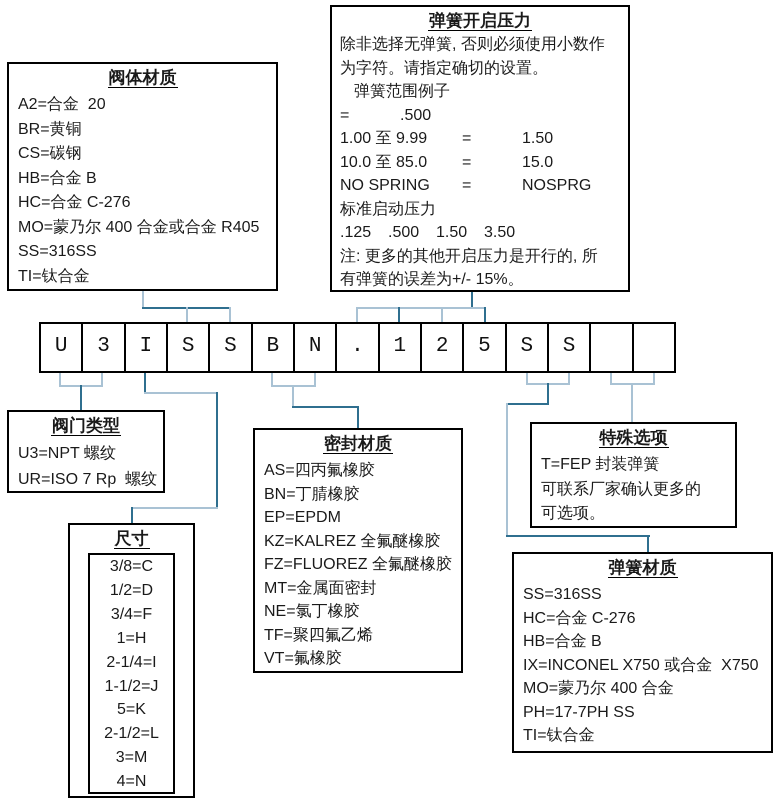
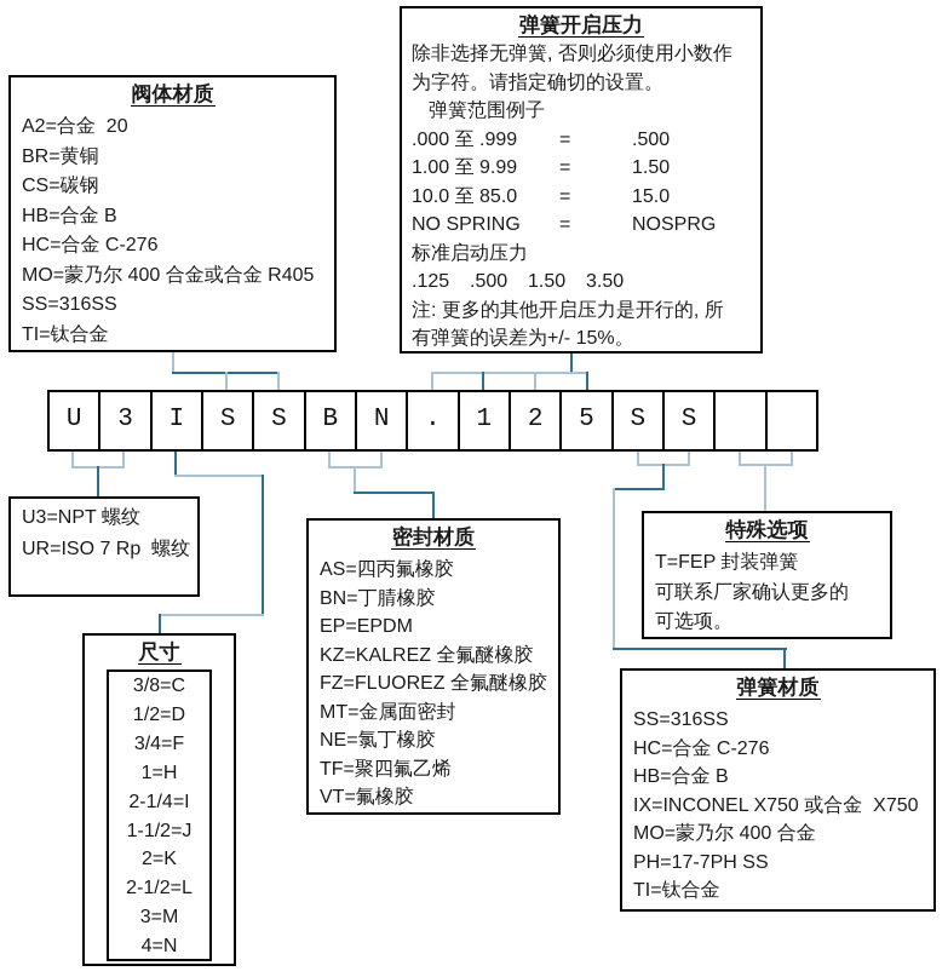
  阀体材质
  A2=合金 20
  BR=黄铜
  CS=碳钢
  HB=合金 B
  HC=合金 C-276
  MO=蒙乃尔 400 合金或合金 R405
  SS=316SS
  TI=钛合金
  弹簧开启压力
  除非选择无弹簧, 否则必须使用小数作
  为字符。请指定确切的设置。
  弹簧范围例子
+ .000 至 .999
  =
  .500
  1.00 至 9.99
  =
  1.50
  10.0 至 85.0
  =
  15.0
  NO SPRING
  =
  NOSPRG
  标准启动压力
  .125
  .500
  1.50
  3.50
  注: 更多的其他开启压力是开行的, 所
  有弹簧的误差为+/- 15%。
  U
  3
  I
  S
  S
  B
  N
  .
  1
  2
  5
  S
  S
- 阀门类型
  U3=NPT 螺纹
  UR=ISO 7 Rp 螺纹
  尺寸
  3/8=C
  1/2=D
  3/4=F
  1=H
  2-1/4=I
  1-1/2=J
- 5=K
+ 2=K
  2-1/2=L
  3=M
  4=N
  密封材质
  AS=四丙氟橡胶
  BN=丁腈橡胶
  EP=EPDM
  KZ=KALREZ 全氟醚橡胶
  FZ=FLUOREZ 全氟醚橡胶
  MT=金属面密封
  NE=氯丁橡胶
  TF=聚四氟乙烯
  VT=氟橡胶
  特殊选项
  T=FEP 封装弹簧
  可联系厂家确认更多的
  可选项。
  弹簧材质
  SS=316SS
  HC=合金 C-276
  HB=合金 B
  IX=INCONEL X750 或合金 X750
  MO=蒙乃尔 400 合金
  PH=17-7PH SS
  TI=钛合金
